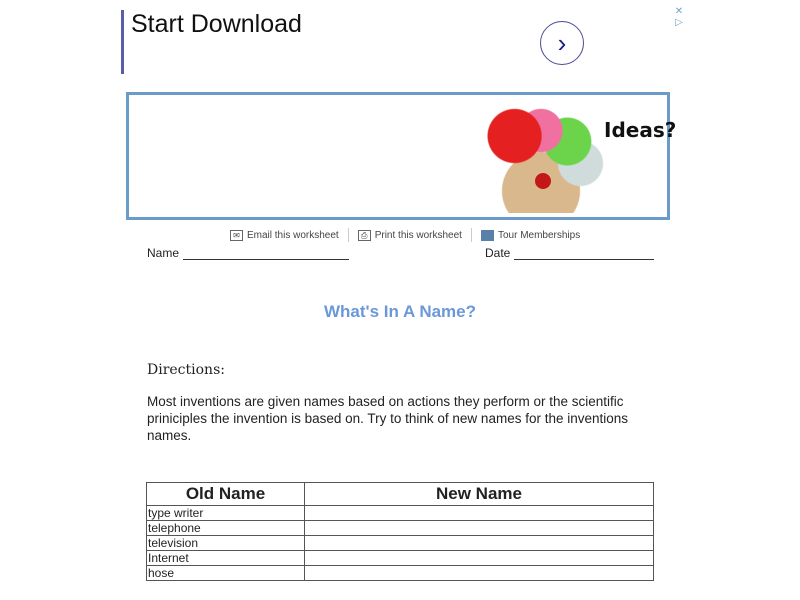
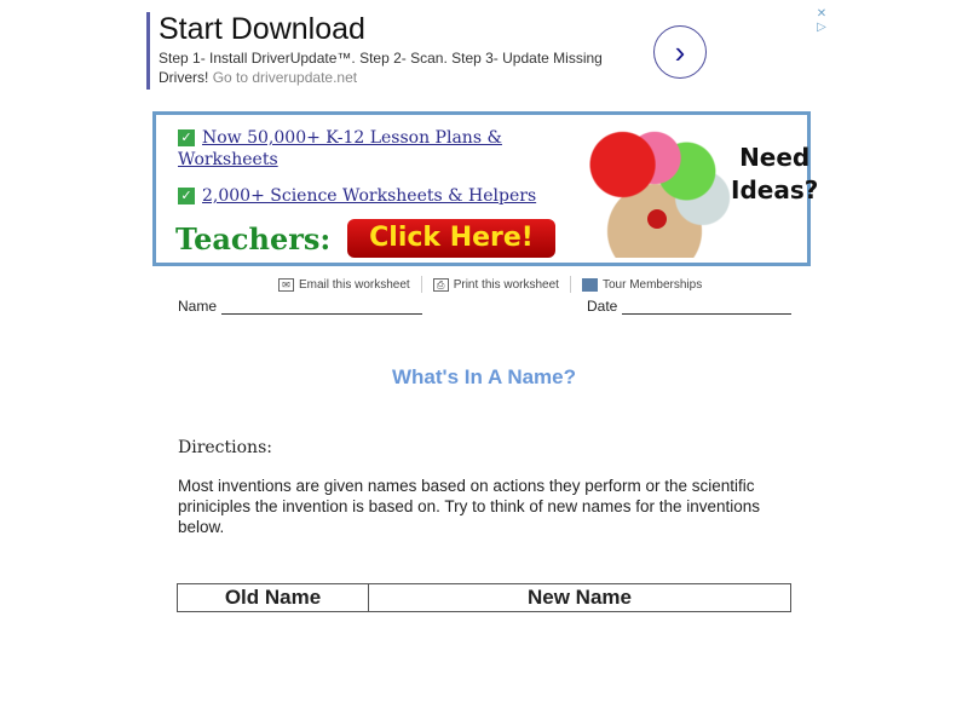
  Start Download
+ Step 1- Install DriverUpdate™. Step 2- Scan. Step 3- Update Missing Drivers! Go to driverupdate.net
  ›
  ✕
  ▷
+ ✓ Now 50,000+ K-12 Lesson Plans & Worksheets
+ ✓ 2,000+ Science Worksheets & Helpers
+ Teachers:
+ Click Here!
+ Need
  Ideas?
  ✉
  Email this worksheet
  ⎙
  Print this worksheet
  Tour Memberships
  Name
  Date
  What's In A Name?
  Directions:
- Most inventions are given names based on actions they perform or the scientific priniciples the invention is based on. Try to think of new names for the inventions names.
+ Most inventions are given names based on actions they perform or the scientific priniciples the invention is based on. Try to think of new names for the inventions below.
  Old Name	New Name
- type writer
- telephone
- television
- Internet
- hose
